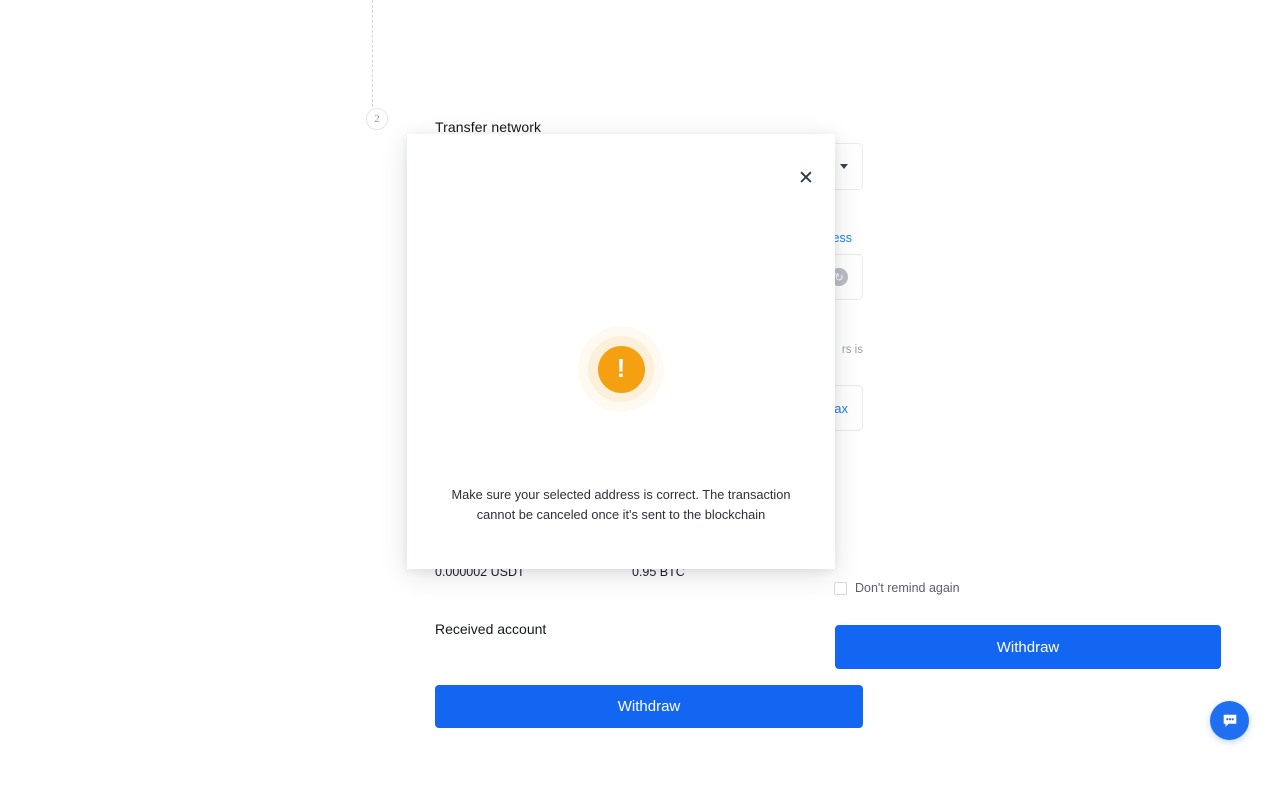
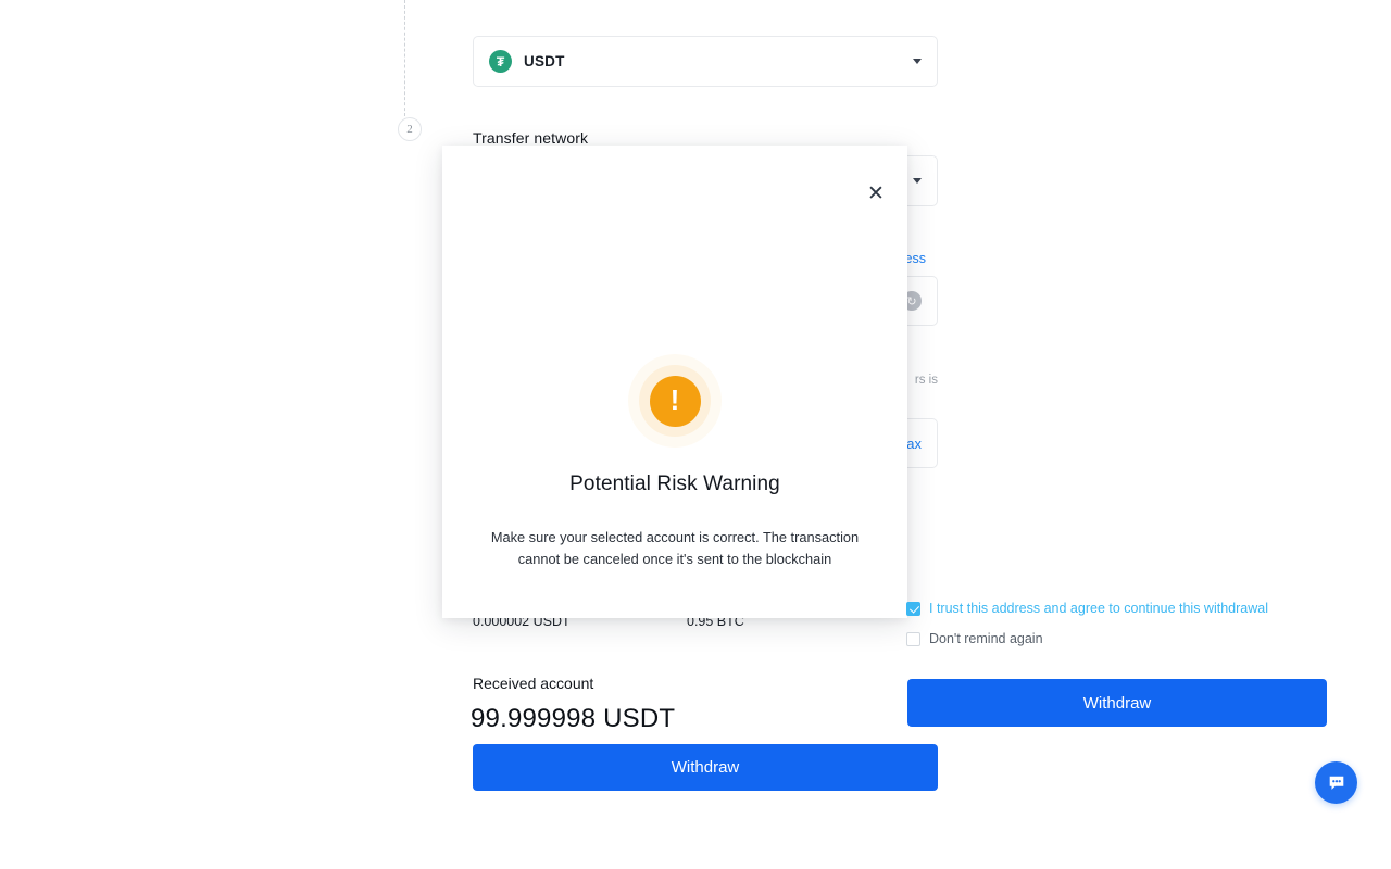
  2
+ ₮
+ USDT
  Transfer network
  ess
  ↻
  rs is
  0.000002 USDT
  0.95 BTC
  Received account
+ 99.999998 USDT
  Withdraw
  ✕
  !
+ Potential Risk Warning
- Make sure your selected address is correct. The transaction cannot be canceled once it's sent to the blockchain
+ Make sure your selected account is correct. The transaction cannot be canceled once it's sent to the blockchain
+ I trust this address and agree to continue this withdrawal
  Don't remind again
  Withdraw
